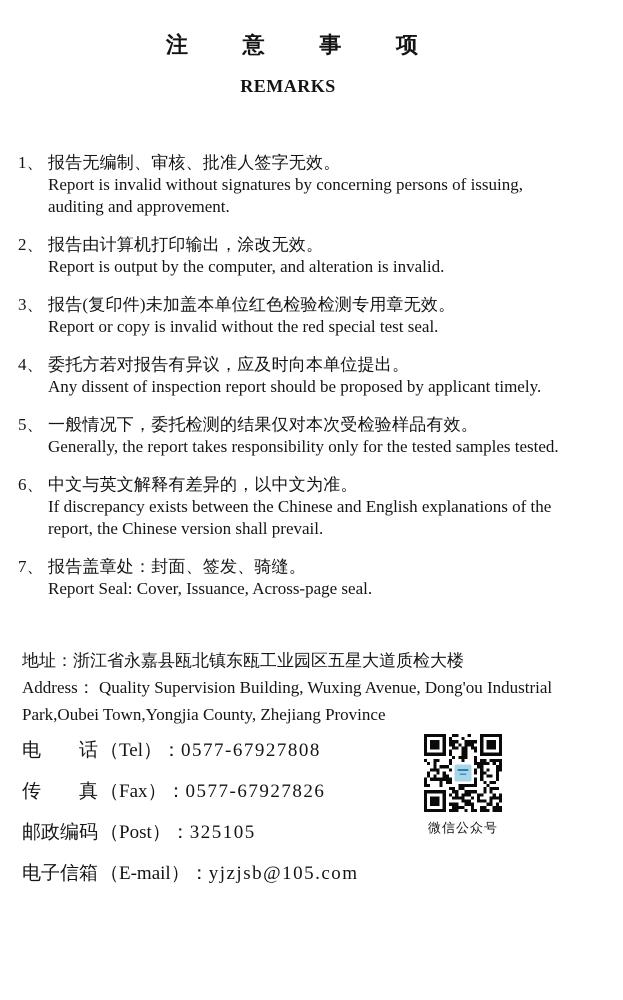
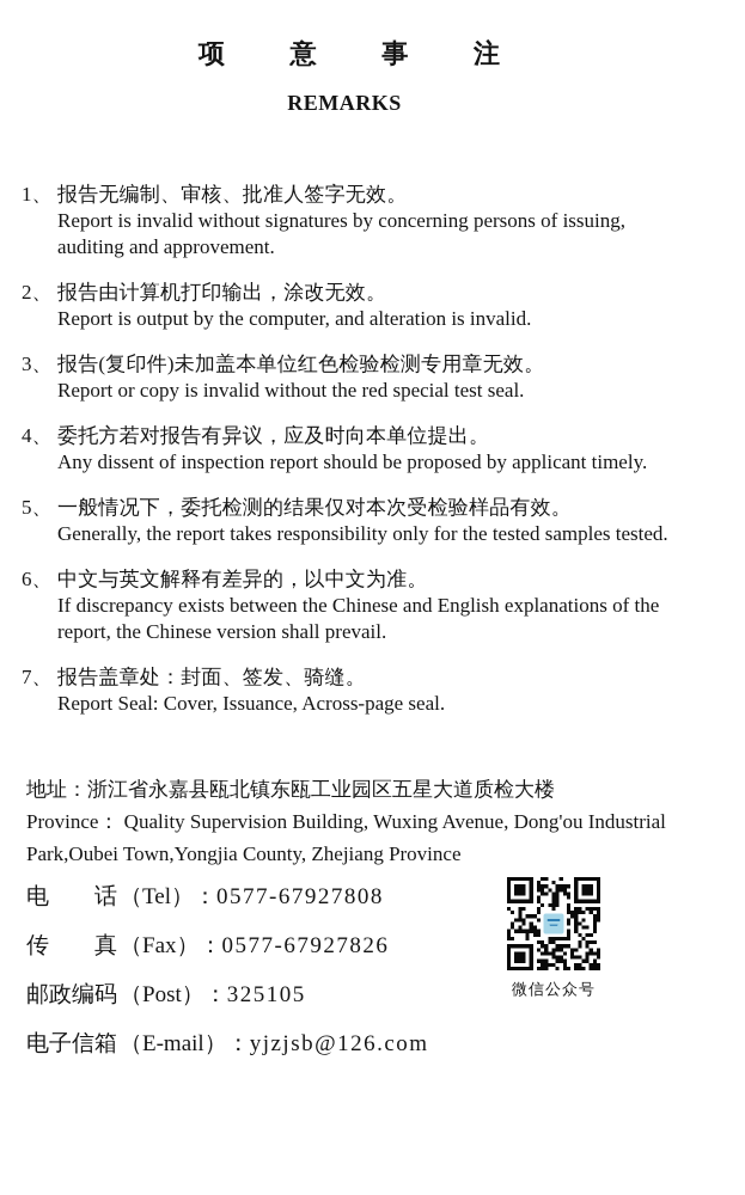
- 注
+ 项
  意
  事
- 项
+ 注
  REMARKS
  1、
  报告无编制、审核、批准人签字无效。
  Report is invalid without signatures by concerning persons of issuing,
  auditing and approvement.
  2、
  报告由计算机打印输出，涂改无效。
  Report is output by the computer, and alteration is invalid.
  3、
  报告(复印件)未加盖本单位红色检验检测专用章无效。
  Report or copy is invalid without the red special test seal.
  4、
  委托方若对报告有异议，应及时向本单位提出。
  Any dissent of inspection report should be proposed by applicant timely.
  5、
  一般情况下，委托检测的结果仅对本次受检验样品有效。
  Generally, the report takes responsibility only for the tested samples tested.
  6、
  中文与英文解释有差异的，以中文为准。
  If discrepancy exists between the Chinese and English explanations of the
  report, the Chinese version shall prevail.
  7、
  报告盖章处：封面、签发、骑缝。
  Report Seal: Cover, Issuance, Across-page seal.
  地址：浙江省永嘉县瓯北镇东瓯工业园区五星大道质检大楼
- Address： Quality Supervision Building, Wuxing Avenue, Dong'ou Industrial
+ Province： Quality Supervision Building, Wuxing Avenue, Dong'ou Industrial
  Park,Oubei Town,Yongjia County, Zhejiang Province
  电 话（Tel）：0577-67927808
  传 真（Fax）：0577-67927826
  邮政编码（Post）：325105
- 电子信箱（E-mail）：yjzjsb@105.com
+ 电子信箱（E-mail）：yjzjsb@126.com
  微信公众号
